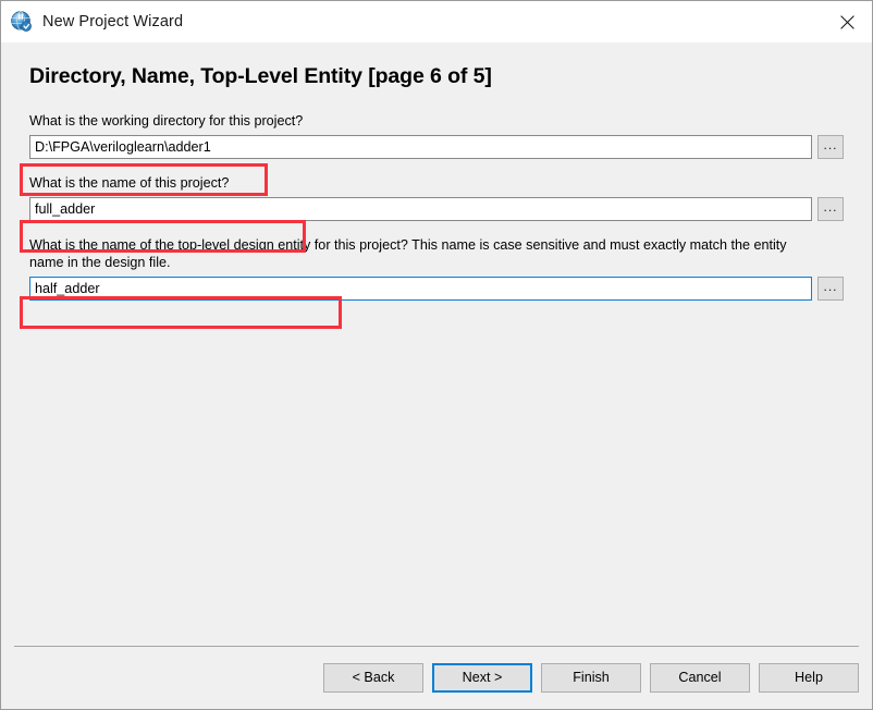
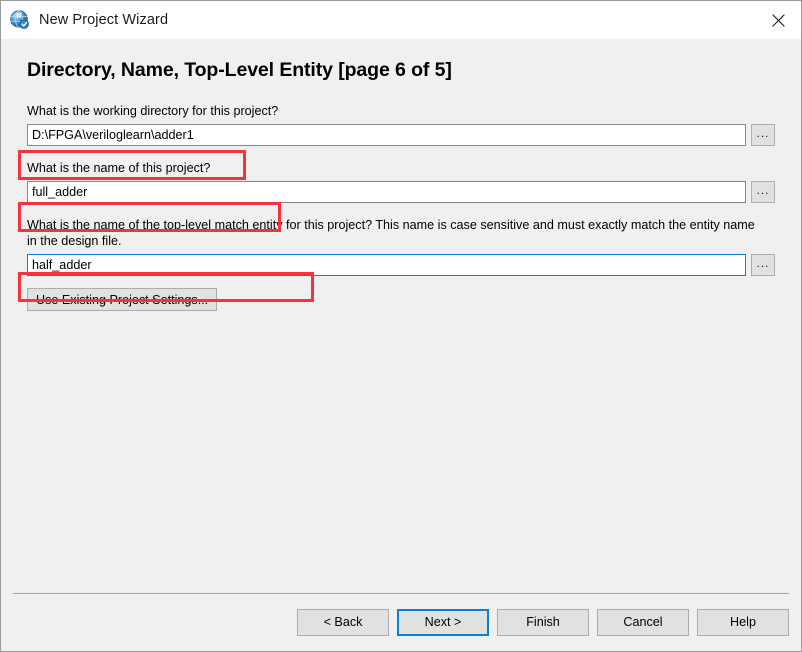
  New Project Wizard
  Directory, Name, Top-Level Entity [page 6 of 5]
  What is the working directory for this project?
  D:\FPGA\veriloglearn\adder1
  ...
  What is the name of this project?
  full_adder
  ...
- What is the name of the top-level design entity for this project? This name is case sensitive and must exactly match the entity name in the design file.
+ What is the name of the top-level match entity for this project? This name is case sensitive and must exactly match the entity name in the design file.
  half_adder
  ...
+ Use Existing Project Settings...
  < Back
  Next >
  Finish
  Cancel
  Help
